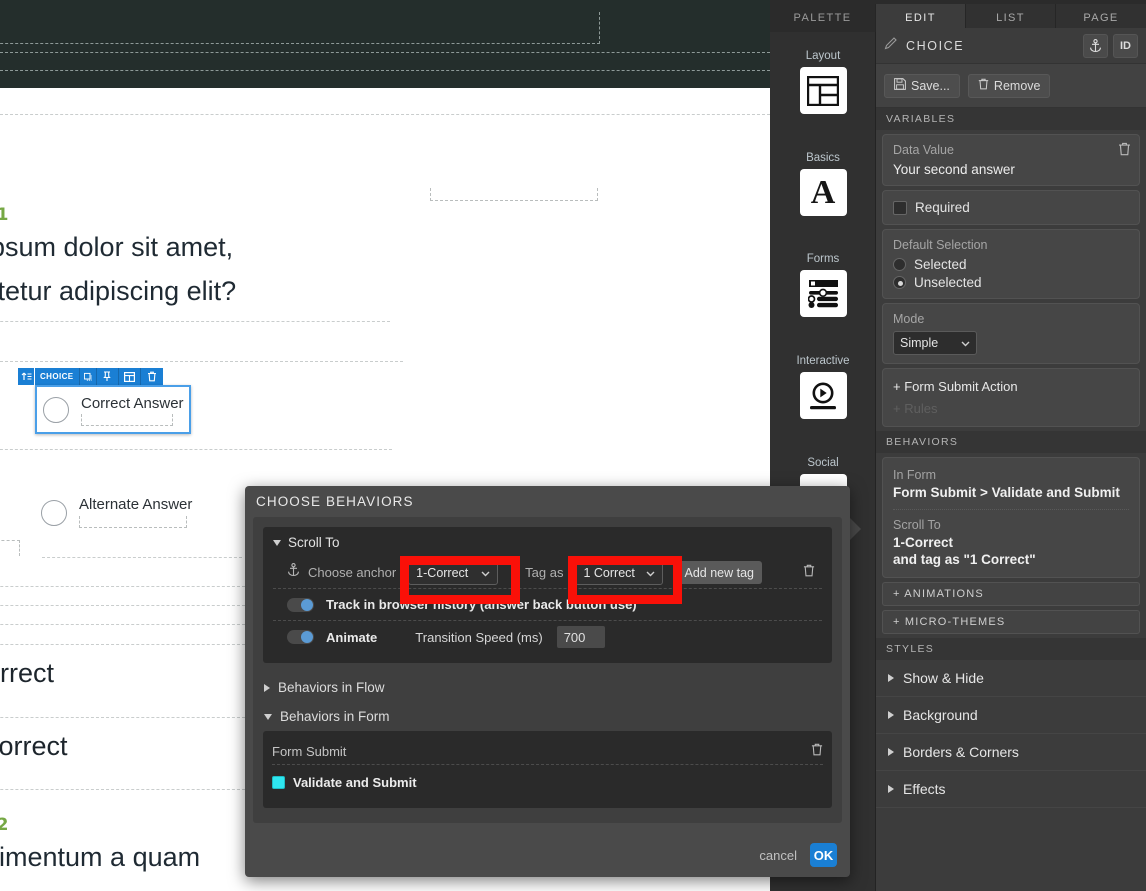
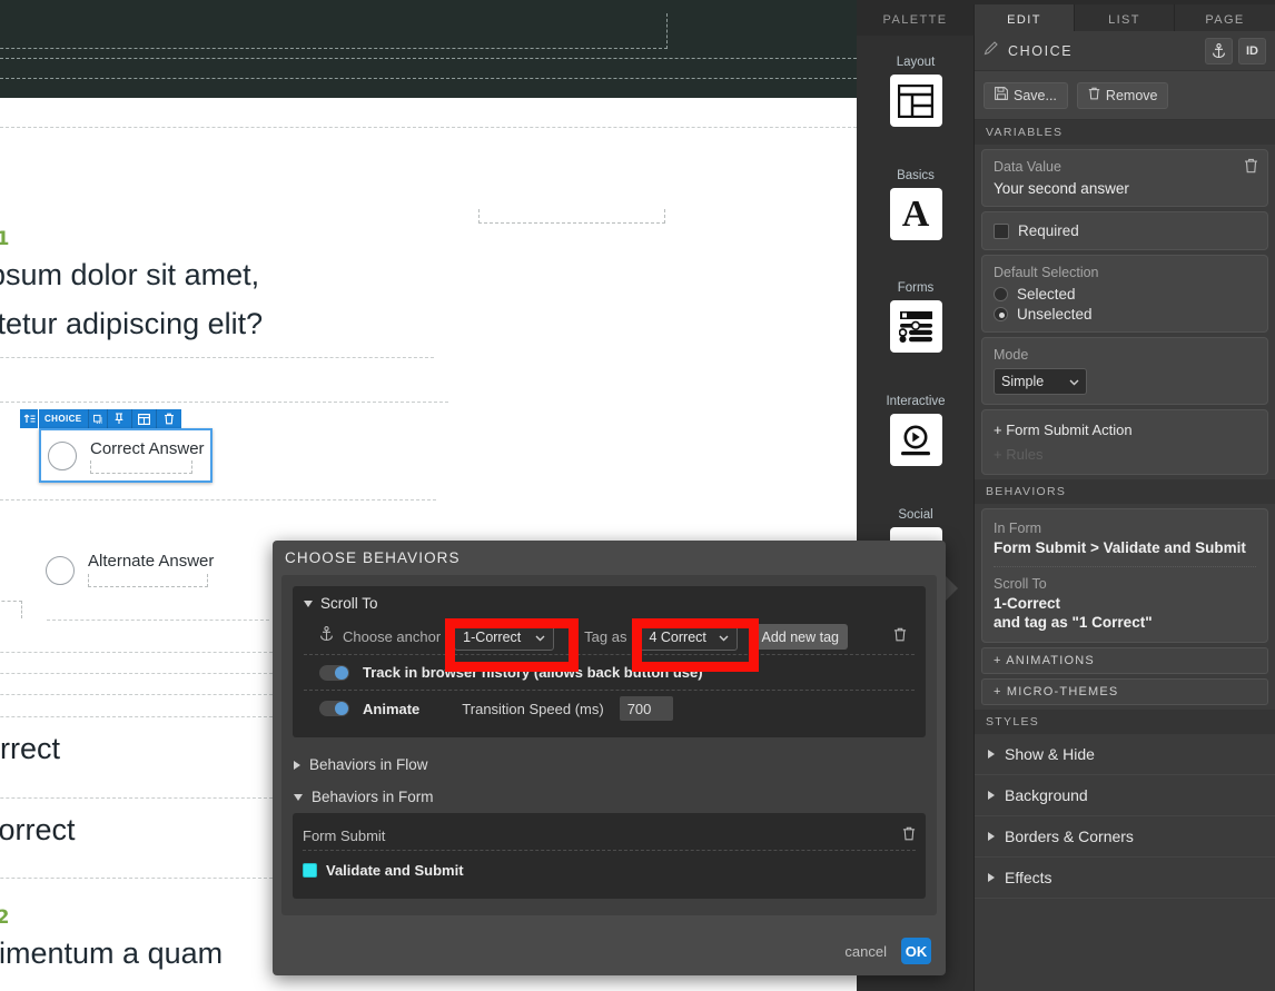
  sum dolor sit amet,
  tetur adipiscing elit?
  CHOICE
  Correct Answer
  Alternate Answer
  rrect
  orrect
  imentum a quam
  PALETTE
  EDIT
  LIST
  PAGE
  Layout
  Basics
  A
  Forms
  Interactive
  Social
  CHOICE
  ID
  Save...
  Remove
  VARIABLES
  Data Value
  Your second answer
  Required
  Default Selection
  Selected
  Unselected
  Mode
  Simple
  + Form Submit Action
  + Rules
  BEHAVIORS
  In Form
  Form Submit > Validate and Submit
  Scroll To
  1-Correct
  and tag as "1 Correct"
  + ANIMATIONS
  + MICRO-THEMES
  STYLES
  Show & Hide
  Background
  Borders & Corners
  Effects
  CHOOSE BEHAVIORS
  Scroll To
  Choose anchor
  1-Correct
  Tag as
- 1 Correct
+ 4 Correct
  Add new tag
- Track in browser history (answer back button use)
+ Track in browser history (allows back button use)
  Animate
  Transition Speed (ms)
  700
  Behaviors in Flow
  Behaviors in Form
  Form Submit
  Validate and Submit
  cancel
  OK
